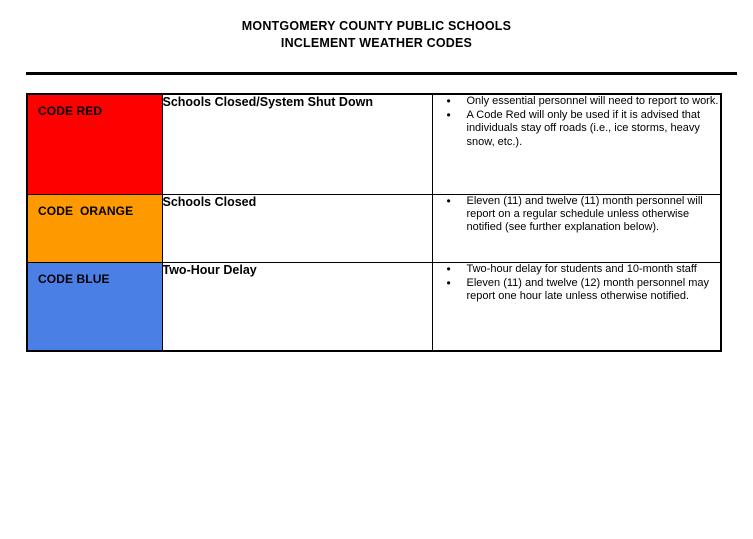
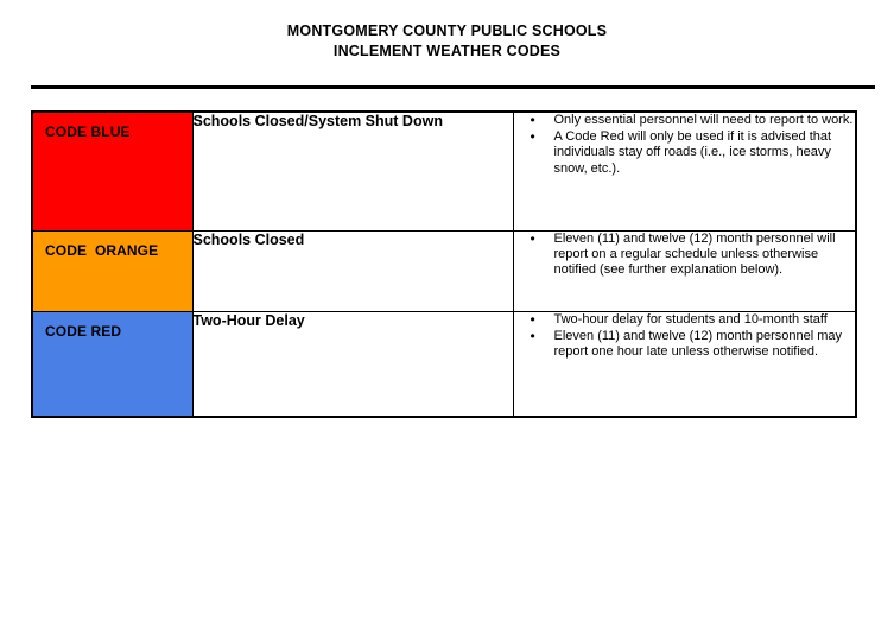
  MONTGOMERY COUNTY PUBLIC SCHOOLS
  INCLEMENT WEATHER CODES
- CODE RED	Schools Closed/System Shut Down	Only essential personnel will need to report to work. A Code Red will only be used if it is advised that individuals stay off roads (i.e., ice storms, heavy snow, etc.).
+ CODE BLUE	Schools Closed/System Shut Down	Only essential personnel will need to report to work. A Code Red will only be used if it is advised that individuals stay off roads (i.e., ice storms, heavy snow, etc.).
- CODE ORANGE	Schools Closed	Eleven (11) and twelve (11) month personnel will report on a regular schedule unless otherwise notified (see further explanation below).
+ CODE ORANGE	Schools Closed	Eleven (11) and twelve (12) month personnel will report on a regular schedule unless otherwise notified (see further explanation below).
- CODE BLUE	Two-Hour Delay	Two-hour delay for students and 10-month staff Eleven (11) and twelve (12) month personnel may report one hour late unless otherwise notified.
+ CODE RED	Two-Hour Delay	Two-hour delay for students and 10-month staff Eleven (11) and twelve (12) month personnel may report one hour late unless otherwise notified.
